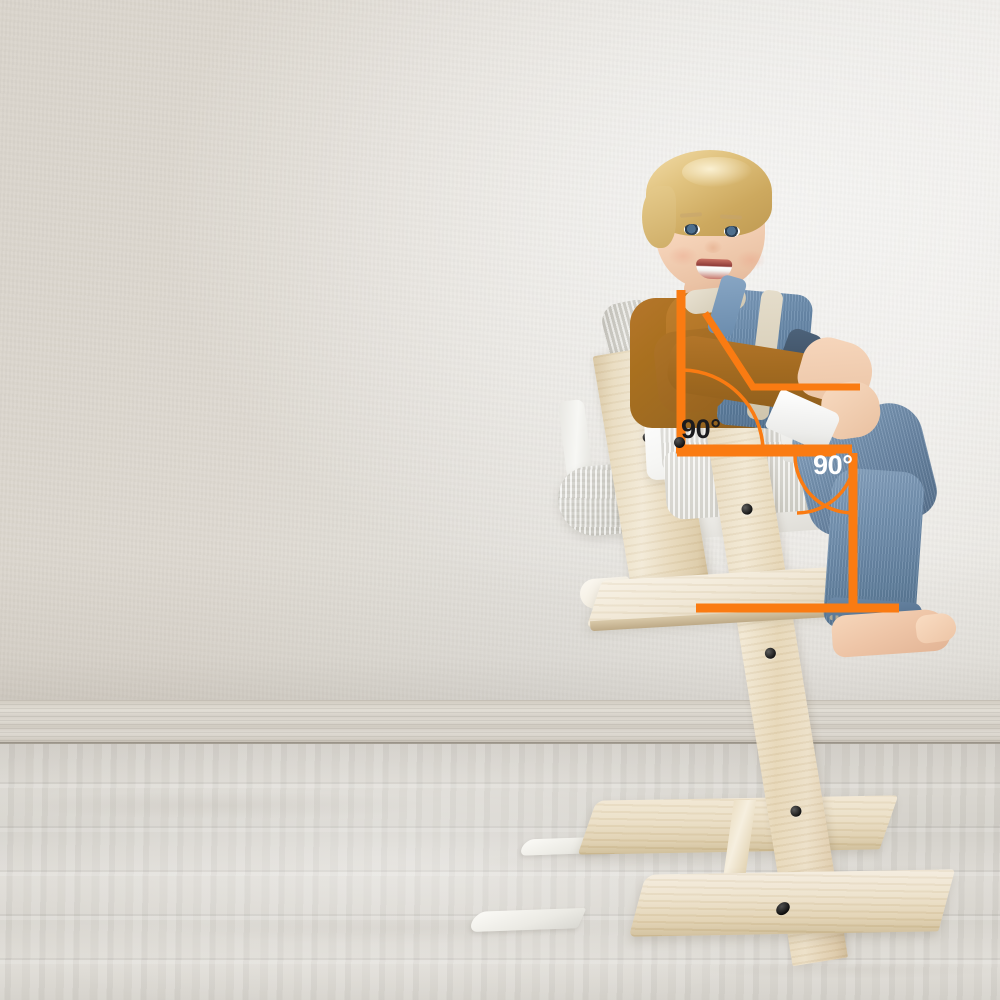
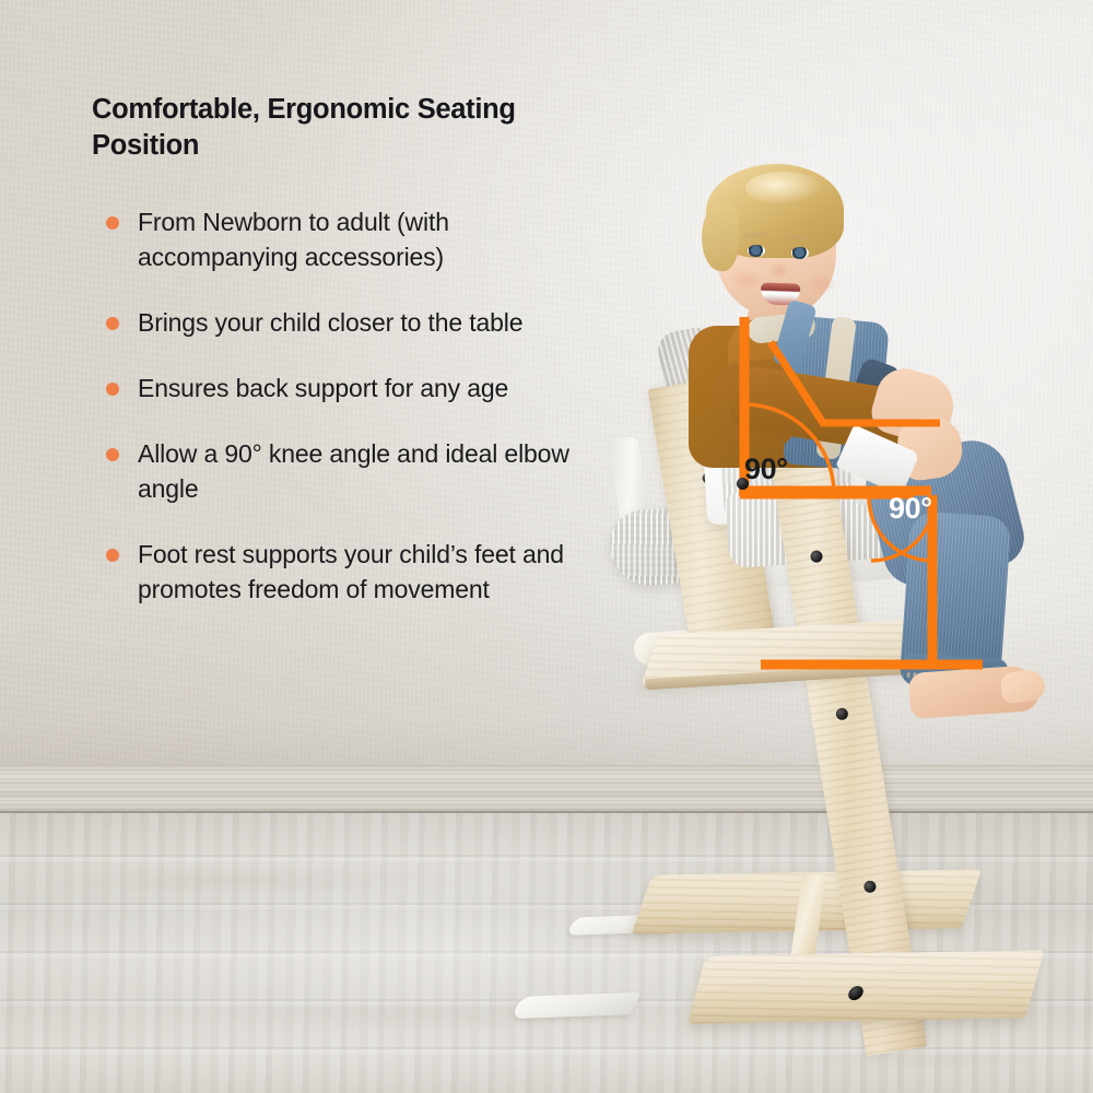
+ Comfortable, Ergonomic Seating Position
+ From Newborn to adult (with accompanying accessories)
+ Brings your child closer to the table
+ Ensures back support for any age
+ Allow a 90° knee angle and ideal elbow angle
+ Foot rest supports your child’s feet and promotes freedom of movement
  90°
  90°
